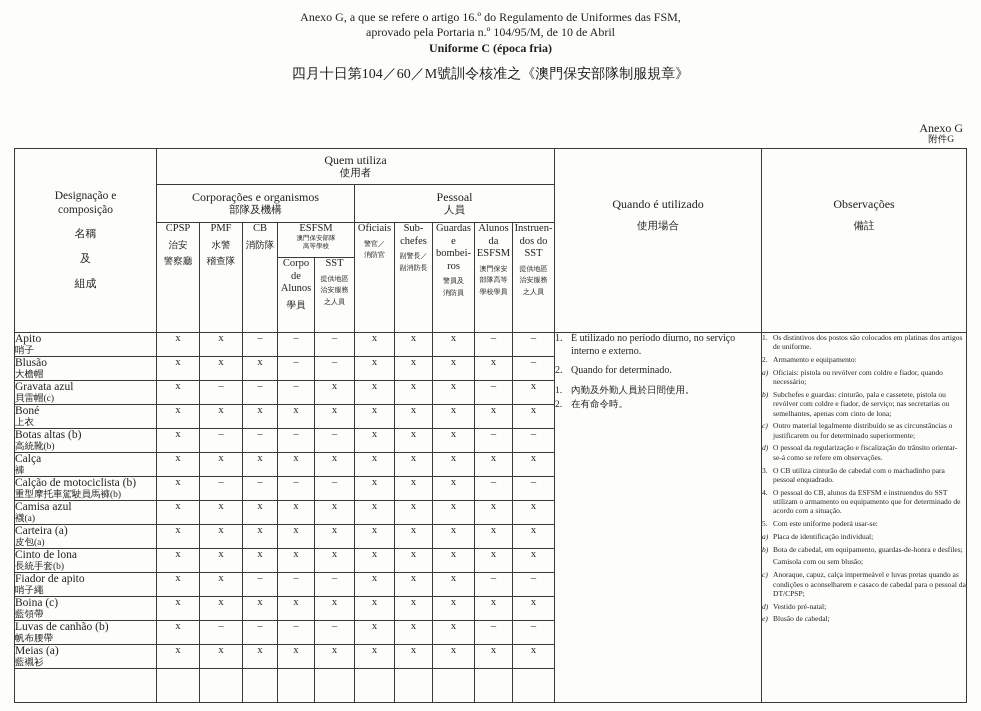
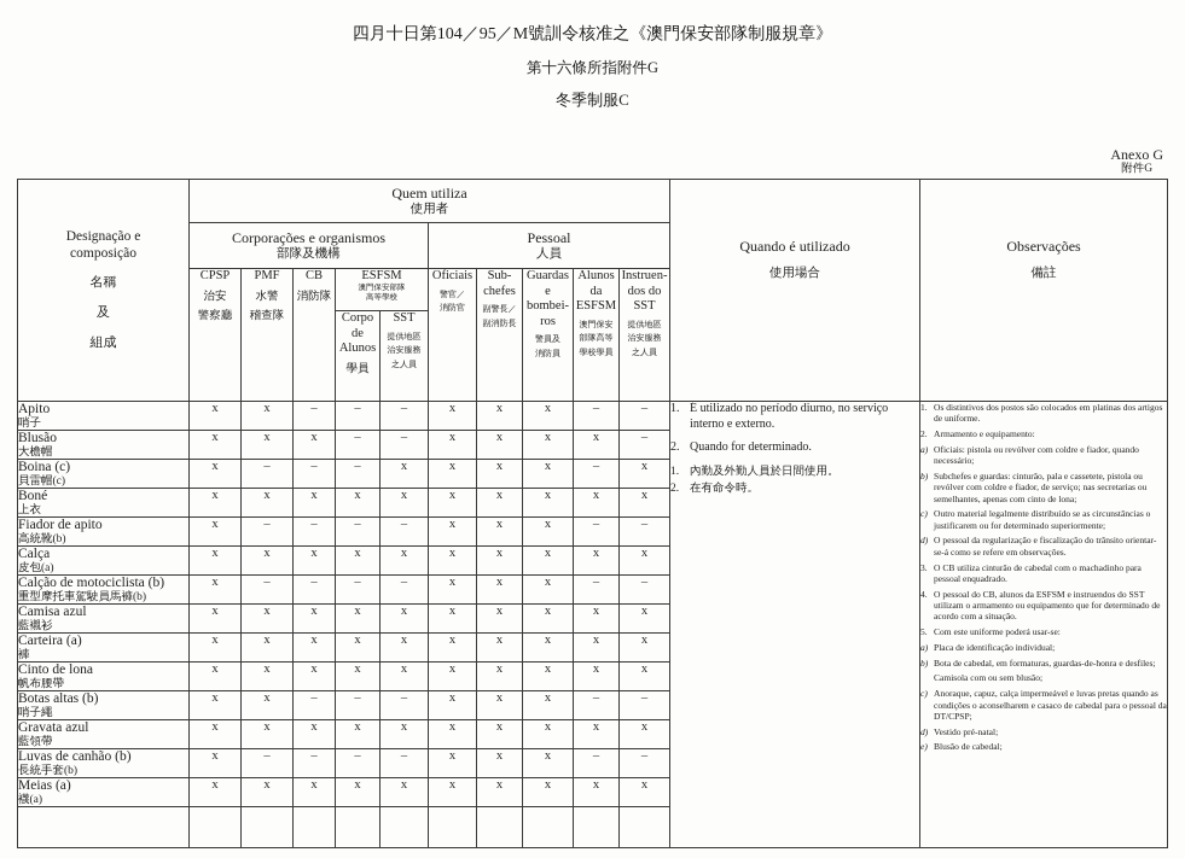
- Anexo G, a que se refere o artigo 16.º do Regulamento de Uniformes das FSM,
- aprovado pela Portaria n.º 104/95/M, de 10 de Abril
- Uniforme C (época fria)
- 四月十日第104／60／M號訓令核准之《澳門保安部隊制服規章》
+ 四月十日第104／95／M號訓令核准之《澳門保安部隊制服規章》
+ 第十六條所指附件G
+ 冬季制服C
  Anexo G
  附件G
  Designação ecomposição 名稱及組成	Quem utiliza 使用者	Quando é utilizado 使用場合	Observações 備註
  Corporações e organismos 部隊及機構	Pessoal 人員
  CPSP 治安警察廳	PMF 水警稽查隊	CB 消防隊	ESFSM	Oficiais 警官／消防官	Sub-chefes 副警長／副消防長	Guardasebombei-ros 警員及消防員	AlunosdaESFSM 澳門保安部隊高等學校學員	Instruen-dos doSST 提供地區治安服務之人員
  CorpodeAlunos 學員	SST 提供地區治安服務之人員
- Apito哨子	x	x	–	–	–	x	x	x	–	–	1. É utilizado no período diurno, no serviço interno e externo.2. Quando for determinado.1. 內勤及外勤人員於日間使用。2. 在有命令時。	1. Os distintivos dos postos são colocados em platinas dos artigos de uniforme.2. Armamento e equipamento:a) Oficiais: pistola ou revólver com coldre e fiador, quando necessário;b) Subchefes e guardas: cinturão, pala e cassetete, pistola ou revólver com coldre e fiador, de serviço; nas secretarias ou semelhantes, apenas com cinto de lona;c) Outro material legalmente distribuído se as circunstâncias o justificarem ou for determinado superiormente;d) O pessoal da regularização e fiscalização do trânsito orientar-se-á como se refere em observações.3. O CB utiliza cinturão de cabedal com o machadinho para pessoal enquadrado.4. O pessoal do CB, alunos da ESFSM e instruendos do SST utilizam o armamento ou equipamento que for determinado de acordo com a situação.5. Com este uniforme poderá usar-se:a) Placa de identificação individual;b) Bota de cabedal, em equipamento, guardas-de-honra e desfiles;Camisola com ou sem blusão;c) Anoraque, capuz, calça impermeável e luvas pretas quando as condições o aconselharem e casaco de cabedal para o pessoal da DT/CPSP;d) Vestido pré-natal;e) Blusão de cabedal;
+ Apito哨子	x	x	–	–	–	x	x	x	–	–	1. É utilizado no período diurno, no serviço interno e externo.2. Quando for determinado.1. 內勤及外勤人員於日間使用。2. 在有命令時。	1. Os distintivos dos postos são colocados em platinas dos artigos de uniforme.2. Armamento e equipamento:a) Oficiais: pistola ou revólver com coldre e fiador, quando necessário;b) Subchefes e guardas: cinturão, pala e cassetete, pistola ou revólver com coldre e fiador, de serviço; nas secretarias ou semelhantes, apenas com cinto de lona;c) Outro material legalmente distribuído se as circunstâncias o justificarem ou for determinado superiormente;d) O pessoal da regularização e fiscalização do trânsito orientar-se-á como se refere em observações.3. O CB utiliza cinturão de cabedal com o machadinho para pessoal enquadrado.4. O pessoal do CB, alunos da ESFSM e instruendos do SST utilizam o armamento ou equipamento que for determinado de acordo com a situação.5. Com este uniforme poderá usar-se:a) Placa de identificação individual;b) Bota de cabedal, em formaturas, guardas-de-honra e desfiles;Camisola com ou sem blusão;c) Anoraque, capuz, calça impermeável e luvas pretas quando as condições o aconselharem e casaco de cabedal para o pessoal da DT/CPSP;d) Vestido pré-natal;e) Blusão de cabedal;
  Blusão大檐帽	x	x	x	–	–	x	x	x	x	–
- Gravata azul貝雷帽(c)	x	–	–	–	x	x	x	x	–	x
+ Boina (c)貝雷帽(c)	x	–	–	–	x	x	x	x	–	x
  Boné上衣	x	x	x	x	x	x	x	x	x	x
- Botas altas (b)高統靴(b)	x	–	–	–	–	x	x	x	–	–
+ Fiador de apito高統靴(b)	x	–	–	–	–	x	x	x	–	–
- Calça褲	x	x	x	x	x	x	x	x	x	x
+ Calça皮包(a)	x	x	x	x	x	x	x	x	x	x
  Calção de motociclista (b)重型摩托車駕駛員馬褲(b)	x	–	–	–	–	x	x	x	–	–
- Camisa azul襪(a)	x	x	x	x	x	x	x	x	x	x
+ Camisa azul藍襯衫	x	x	x	x	x	x	x	x	x	x
- Carteira (a)皮包(a)	x	x	x	x	x	x	x	x	x	x
+ Carteira (a)褲	x	x	x	x	x	x	x	x	x	x
- Cinto de lona長統手套(b)	x	x	x	x	x	x	x	x	x	x
+ Cinto de lona帆布腰帶	x	x	x	x	x	x	x	x	x	x
- Fiador de apito哨子繩	x	x	–	–	–	x	x	x	–	–
+ Botas altas (b)哨子繩	x	x	–	–	–	x	x	x	–	–
- Boina (c)藍領帶	x	x	x	x	x	x	x	x	x	x
+ Gravata azul藍領帶	x	x	x	x	x	x	x	x	x	x
- Luvas de canhão (b)帆布腰帶	x	–	–	–	–	x	x	x	–	–
+ Luvas de canhão (b)長統手套(b)	x	–	–	–	–	x	x	x	–	–
- Meias (a)藍襯衫	x	x	x	x	x	x	x	x	x	x
+ Meias (a)襪(a)	x	x	x	x	x	x	x	x	x	x
